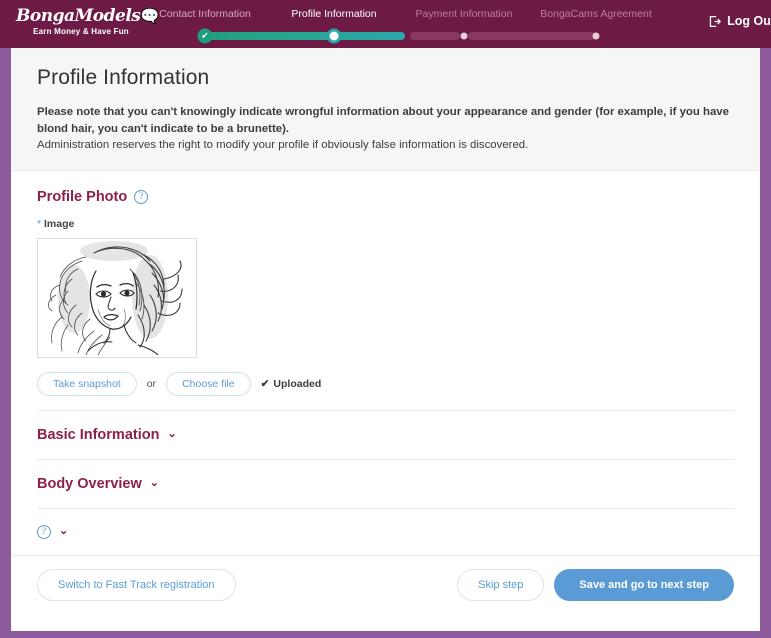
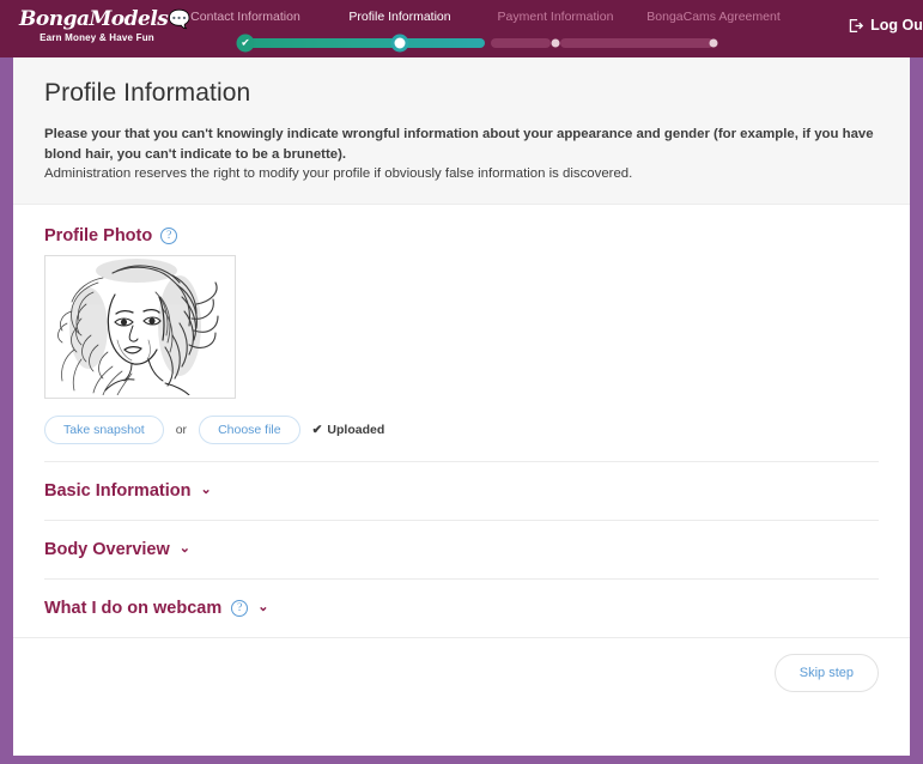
  Earn Money & Have Fun
  Contact Information
  Profile Information
  Payment Information
  BongaCams Agreement
  ✔
  Log Ou
  Profile Information
- Please note that you can't knowingly indicate wrongful information about your appearance and gender (for example, if you have blond hair, you can't indicate to be a brunette).
+ Please your that you can't knowingly indicate wrongful information about your appearance and gender (for example, if you have blond hair, you can't indicate to be a brunette).
  Administration reserves the right to modify your profile if obviously false information is discovered.
  Profile Photo
  ?
- * Image
  Take snapshot
  or
  Choose file
  ✔
  Uploaded
  Basic Information
  ⌄
  Body Overview
  ⌄
+ What I do on webcam
  ?
  ⌄
- Switch to Fast Track registration
  Skip step
- Save and go to next step
